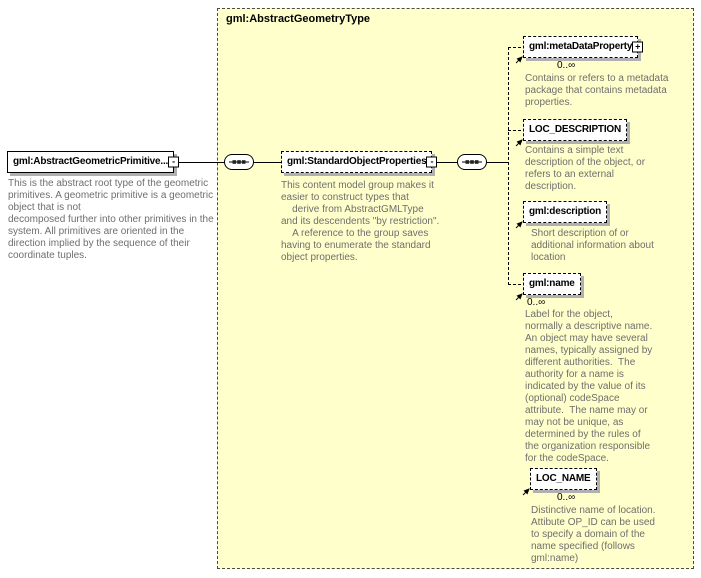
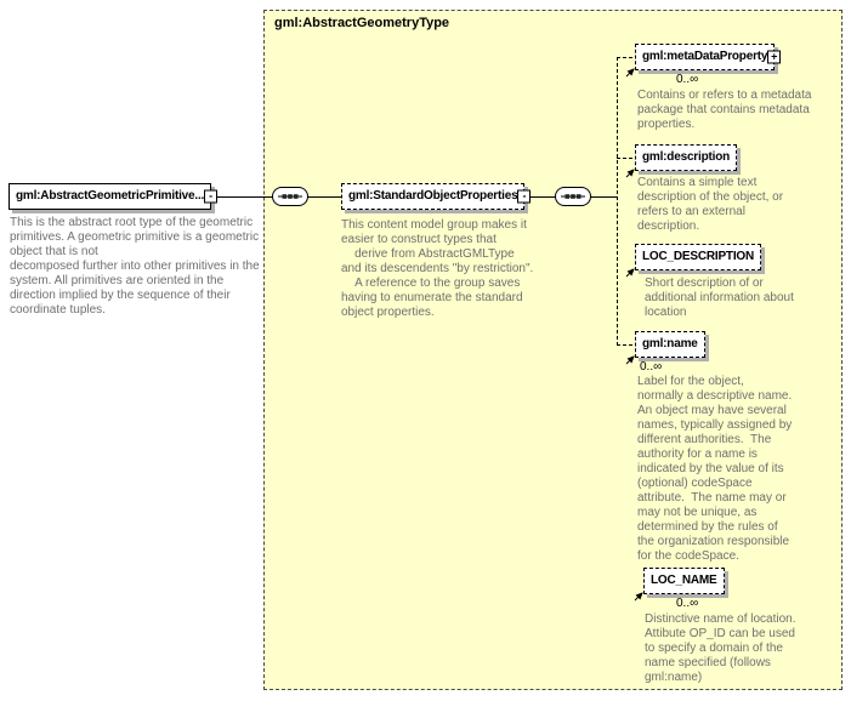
  gml:AbstractGeometryType
  gml:AbstractGeometricPrimitive...
  -
  This is the abstract root type of the geometric
  primitives. A geometric primitive is a geometric
  object that is not
  decomposed further into other primitives in the
  system. All primitives are oriented in the
  direction implied by the sequence of their
  coordinate tuples.
  gml:StandardObjectProperties
  -
  This content model group makes it
  easier to construct types that
  derive from AbstractGMLType
  and its descendents "by restriction".
  A reference to the group saves
  having to enumerate the standard
  object properties.
  gml:metaDataProperty
  +
  0..∞
  Contains or refers to a metadata
  package that contains metadata
  properties.
- LOC_DESCRIPTION
+ gml:description
  Contains a simple text
  description of the object, or
  refers to an external
  description.
- gml:description
+ LOC_DESCRIPTION
  Short description of or
  additional information about
  location
  gml:name
  0..∞
  Label for the object,
  normally a descriptive name.
  An object may have several
  names, typically assigned by
  different authorities. The
  authority for a name is
  indicated by the value of its
  (optional) codeSpace
  attribute. The name may or
  may not be unique, as
  determined by the rules of
  the organization responsible
  for the codeSpace.
  LOC_NAME
  0..∞
  Distinctive name of location.
  Attibute OP_ID can be used
  to specify a domain of the
  name specified (follows
  gml:name)
